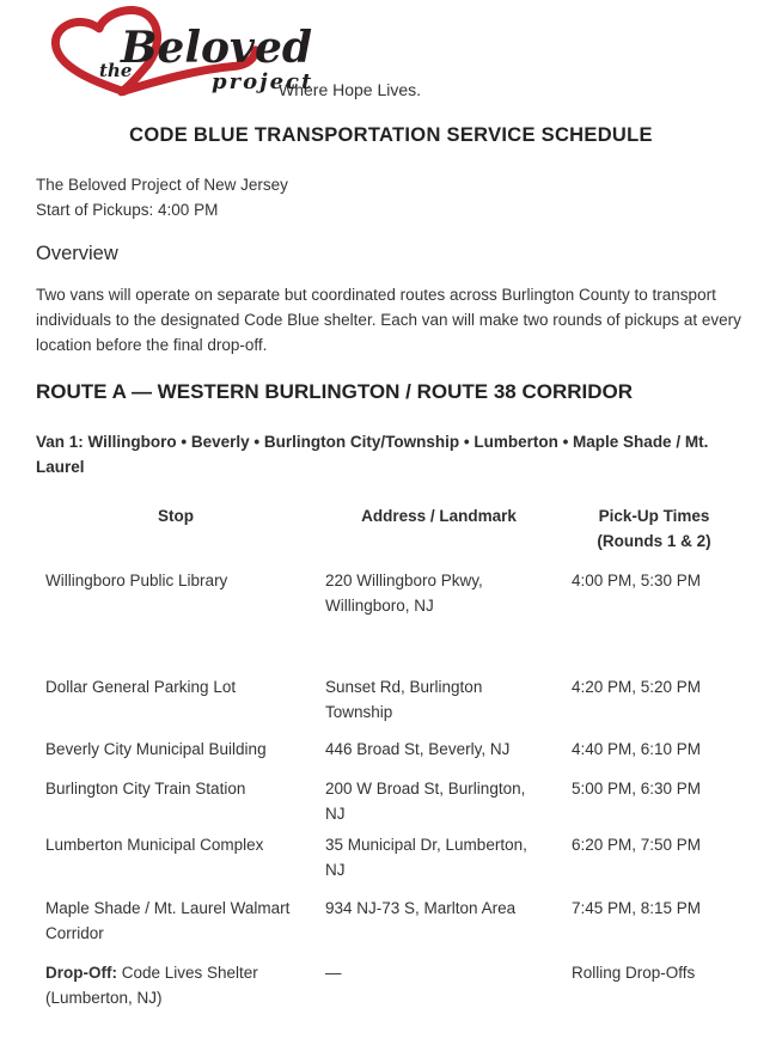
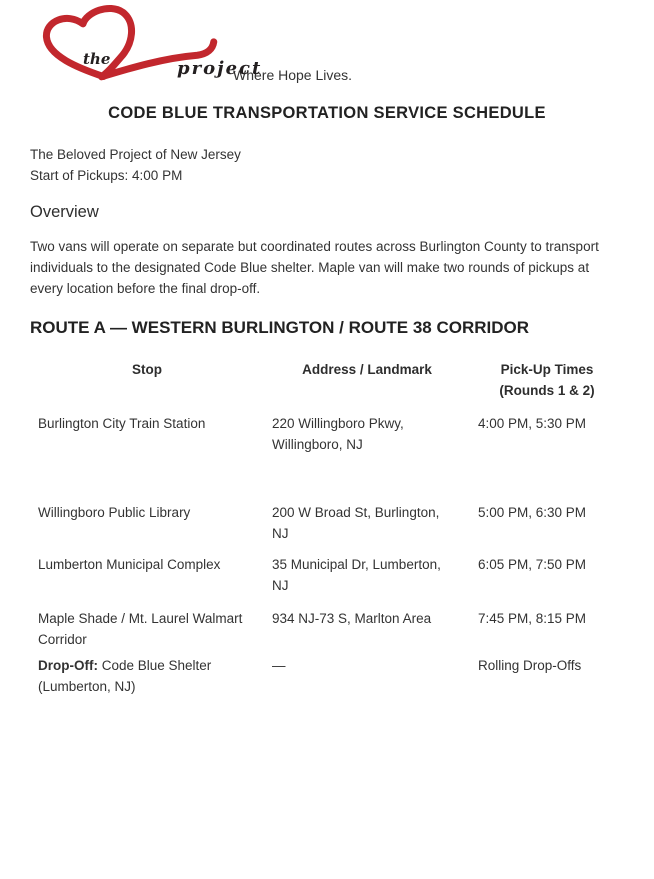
  the
- Beloved
  project
  Where Hope Lives.
  CODE BLUE TRANSPORTATION SERVICE SCHEDULE
  The Beloved Project of New Jersey
  Start of Pickups: 4:00 PM
  Overview
- Two vans will operate on separate but coordinated routes across Burlington County to transport individuals to the designated Code Blue shelter. Each van will make two rounds of pickups at every location before the final drop-off.
+ Two vans will operate on separate but coordinated routes across Burlington County to transport individuals to the designated Code Blue shelter. Maple van will make two rounds of pickups at every location before the final drop-off.
  ROUTE A — WESTERN BURLINGTON / ROUTE 38 CORRIDOR
- Van 1: Willingboro • Beverly • Burlington City/Township • Lumberton • Maple Shade / Mt. Laurel
  Stop	Address / Landmark	Pick-Up Times (Rounds 1 & 2)
- Willingboro Public Library	220 Willingboro Pkwy, Willingboro, NJ	4:00 PM, 5:30 PM
+ Burlington City Train Station	220 Willingboro Pkwy, Willingboro, NJ	4:00 PM, 5:30 PM
- Dollar General Parking Lot	Sunset Rd, Burlington Township	4:20 PM, 5:20 PM
- Beverly City Municipal Building	446 Broad St, Beverly, NJ	4:40 PM, 6:10 PM
- Burlington City Train Station	200 W Broad St, Burlington, NJ	5:00 PM, 6:30 PM
+ Willingboro Public Library	200 W Broad St, Burlington, NJ	5:00 PM, 6:30 PM
- Lumberton Municipal Complex	35 Municipal Dr, Lumberton, NJ	6:20 PM, 7:50 PM
+ Lumberton Municipal Complex	35 Municipal Dr, Lumberton, NJ	6:05 PM, 7:50 PM
  Maple Shade / Mt. Laurel Walmart Corridor	934 NJ-73 S, Marlton Area	7:45 PM, 8:15 PM
- Drop-Off: Code Lives Shelter (Lumberton, NJ)	—	Rolling Drop-Offs
+ Drop-Off: Code Blue Shelter (Lumberton, NJ)	—	Rolling Drop-Offs
